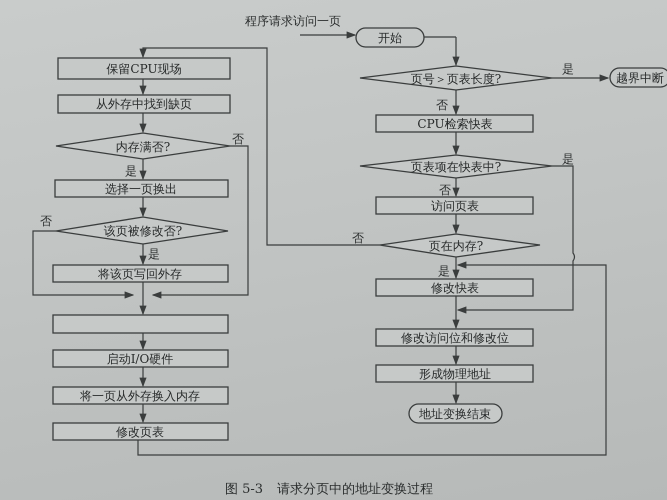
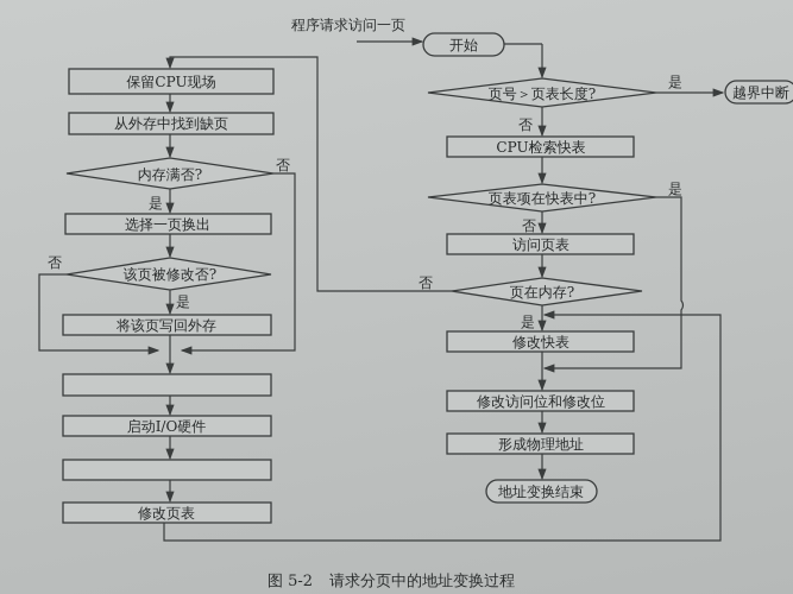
  程序请求访问一页
  开始
  页号＞页表长度?
  越界中断
  CPU检索快表
  页表项在快表中?
  访问页表
  页在内存?
  修改快表
  修改访问位和修改位
  形成物理地址
  地址变换结束
  保留CPU现场
  从外存中找到缺页
  内存满否?
  选择一页换出
  该页被修改否?
  将该页写回外存
  启动I/O硬件
- 将一页从外存换入内存
  修改页表
  是
  否
  是
  否
  否
  是
  否
  是
  否
  是
- 图 5-3 请求分页中的地址变换过程
+ 图 5-2 请求分页中的地址变换过程
